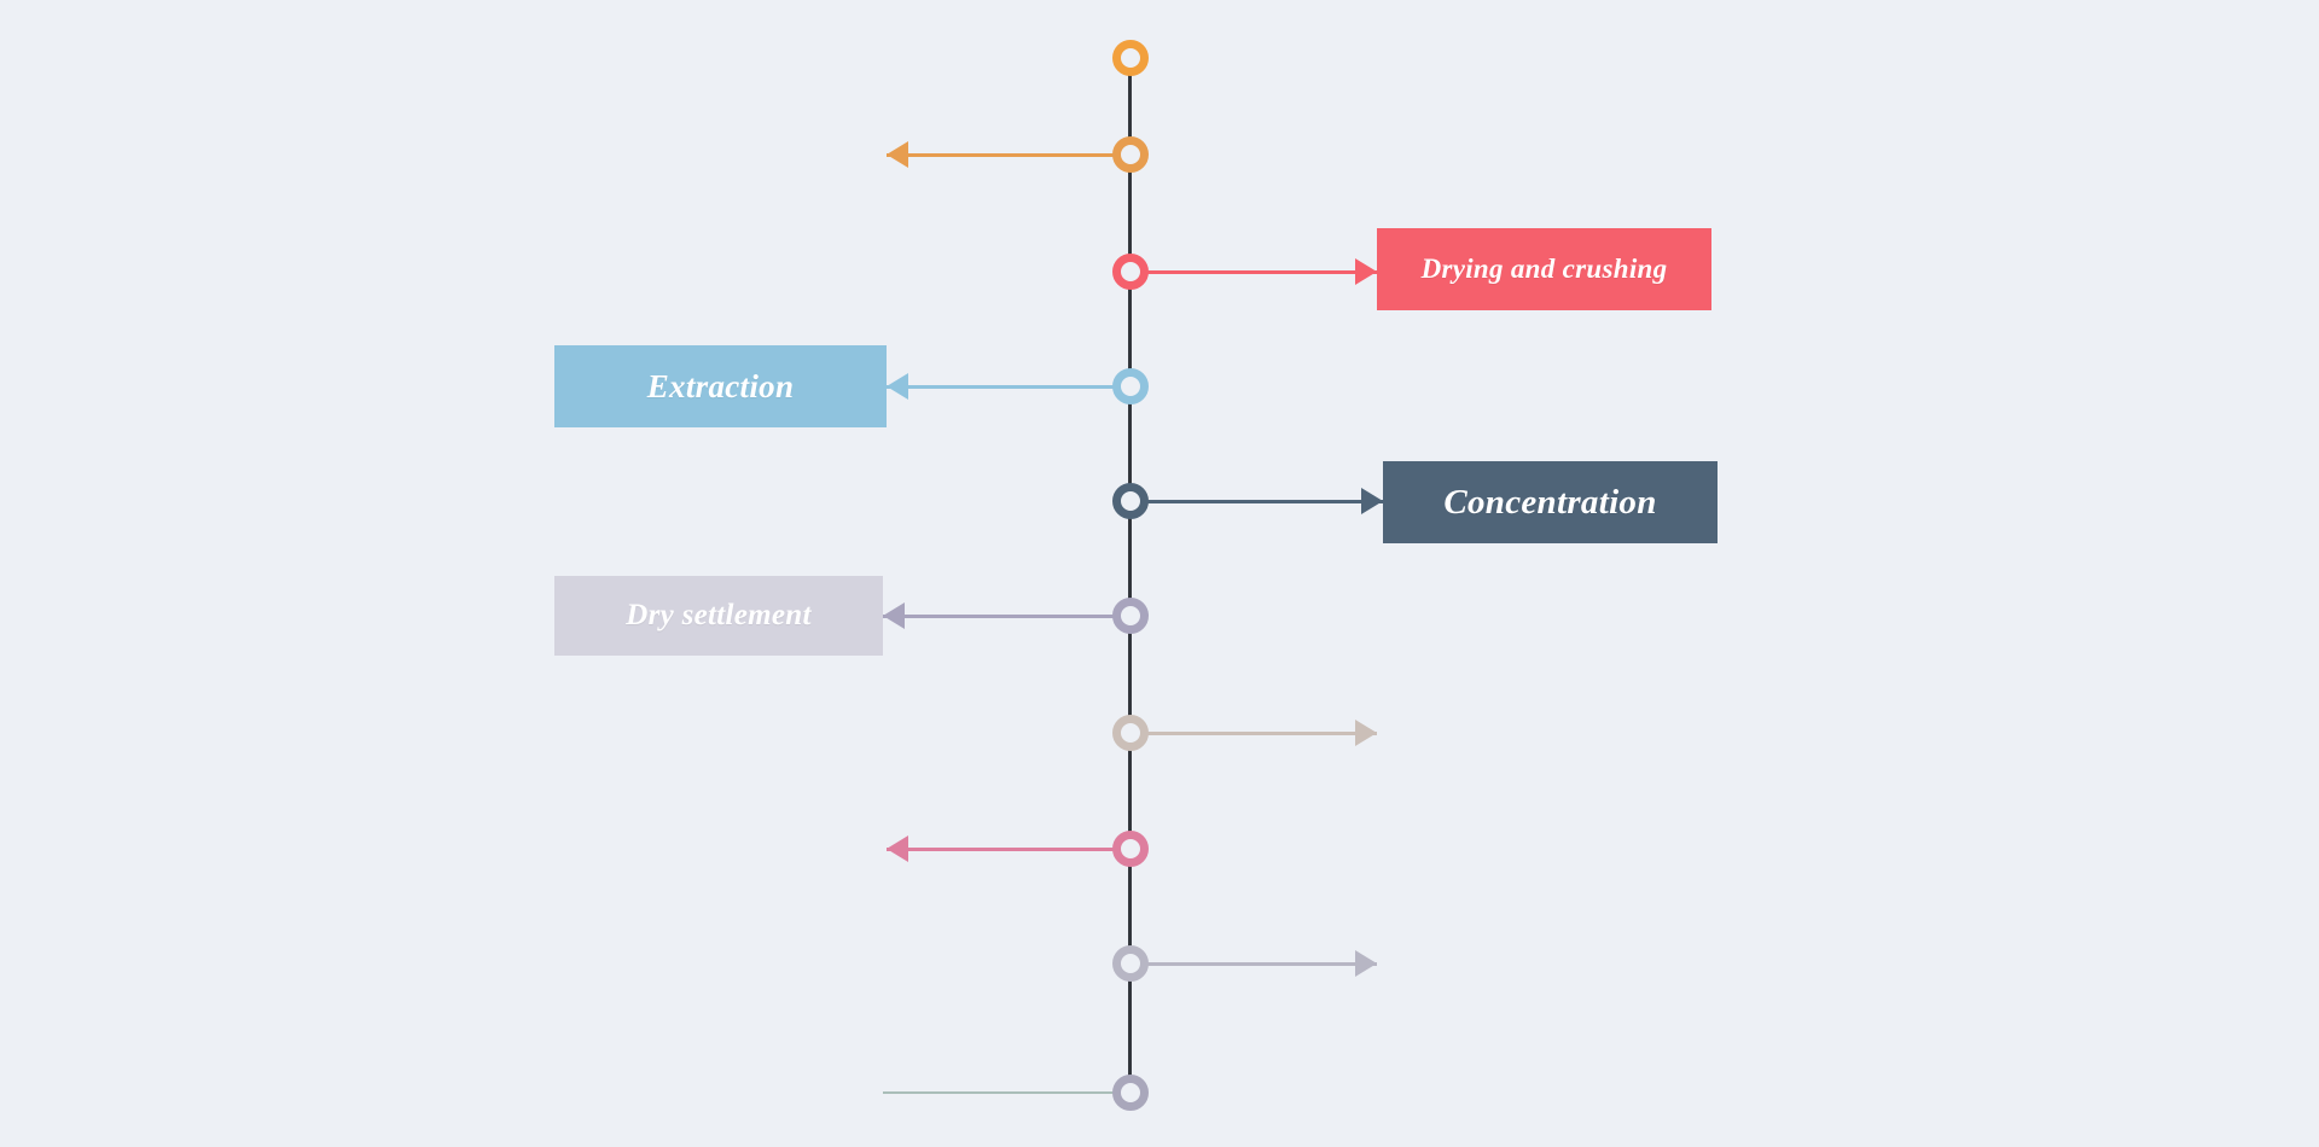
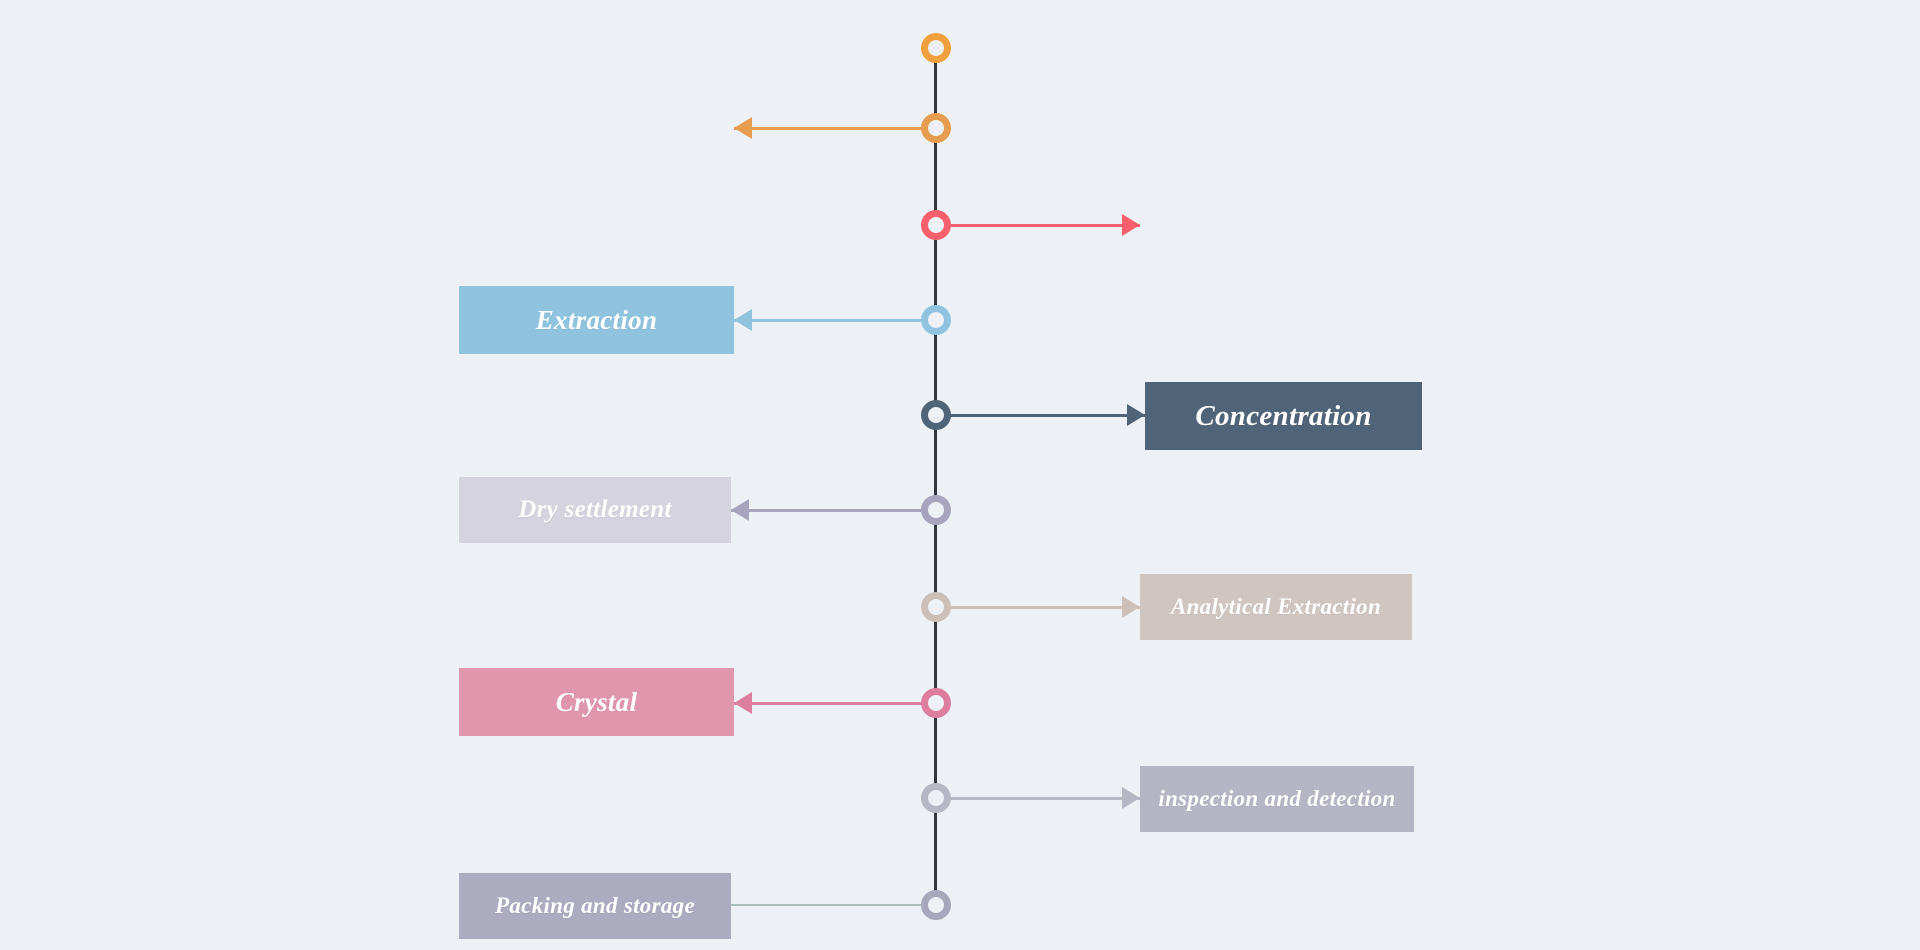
- Drying and crushing
  Extraction
  Concentration
  Dry settlement
+ Analytical Extraction
+ Crystal
+ inspection and detection
+ Packing and storage
